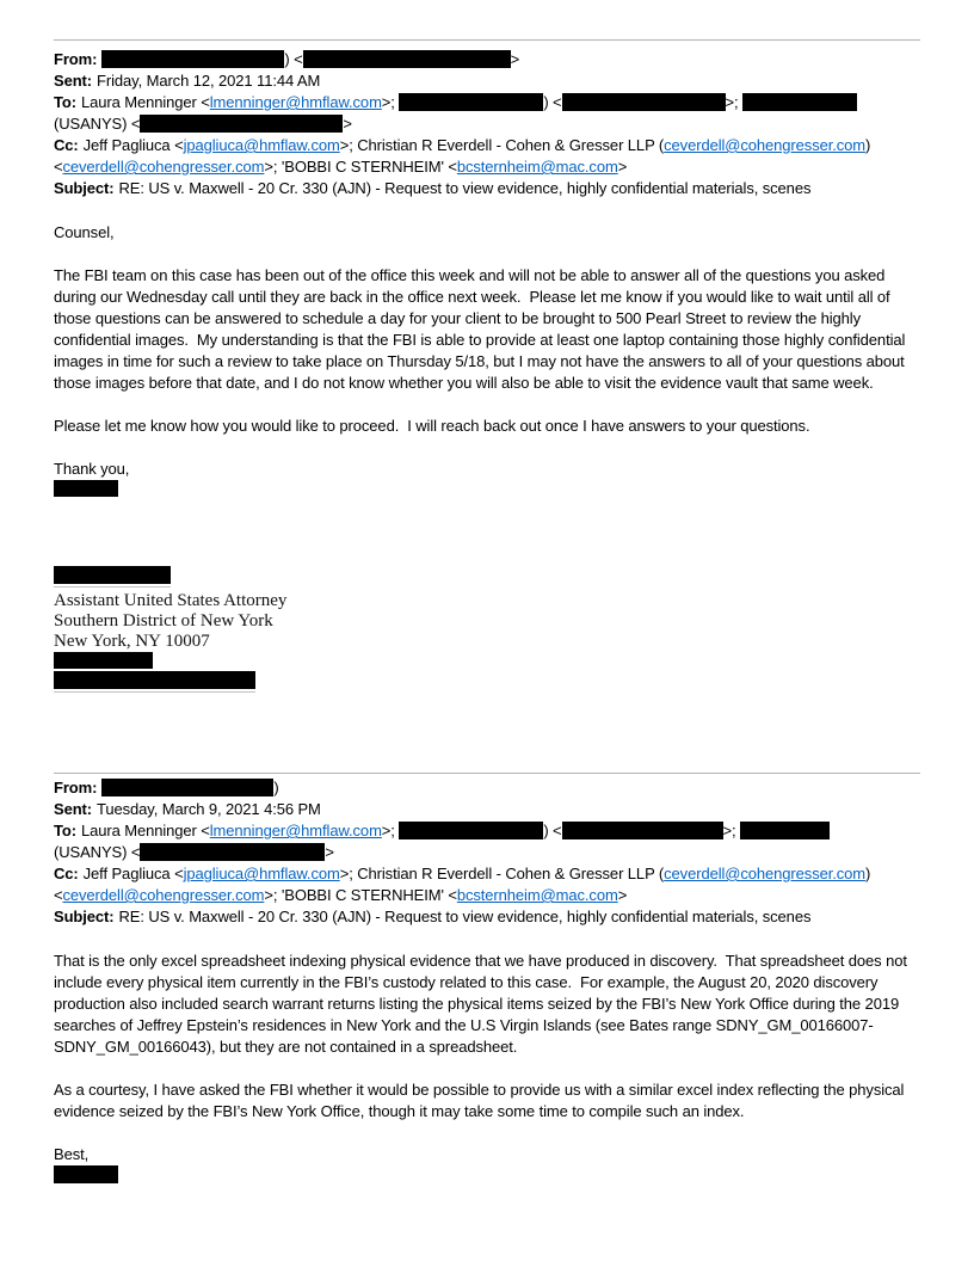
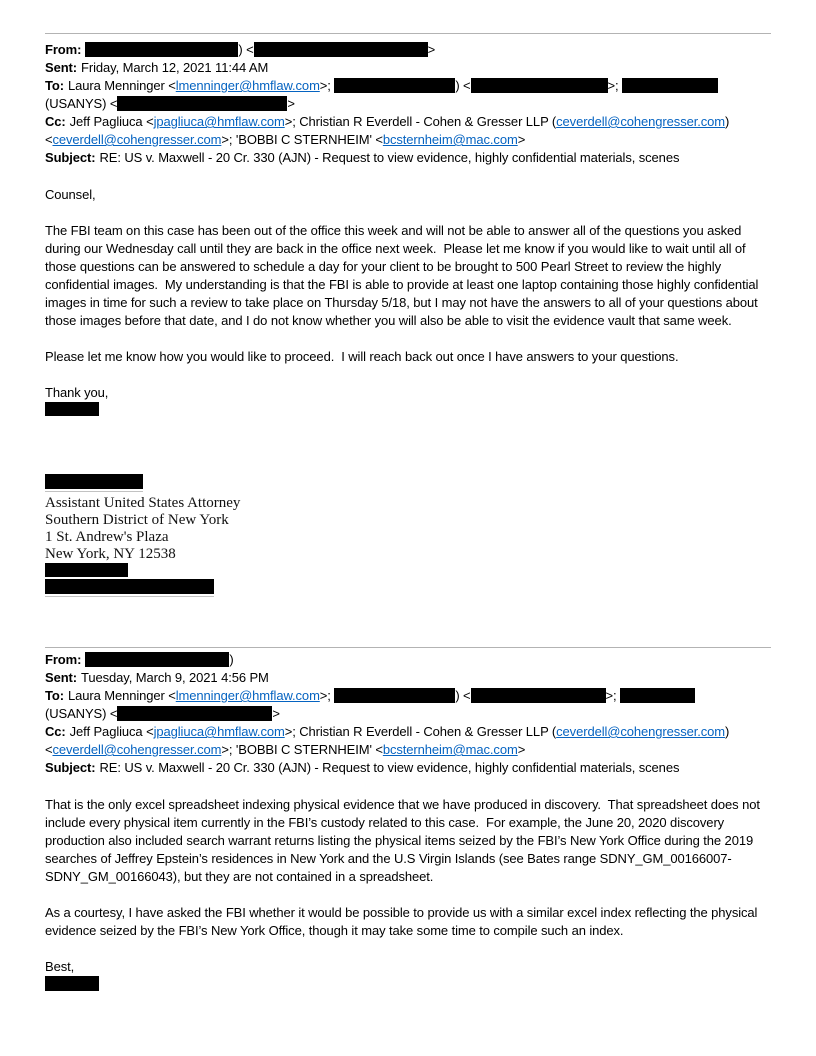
  From: ) < >
  Sent: Friday, March 12, 2021 11:44 AM
  To: Laura Menninger <lmenninger@hmflaw.com>; ) < >;
  (USANYS) < >
  Cc: Jeff Pagliuca <jpagliuca@hmflaw.com>; Christian R Everdell - Cohen & Gresser LLP (ceverdell@cohengresser.com)
  <ceverdell@cohengresser.com>; 'BOBBI C STERNHEIM' <bcsternheim@mac.com>
  Subject: RE: US v. Maxwell - 20 Cr. 330 (AJN) - Request to view evidence, highly confidential materials, scenes
  Counsel,
  The FBI team on this case has been out of the office this week and will not be able to answer all of the questions you asked during our Wednesday call until they are back in the office next week. Please let me know if you would like to wait until all of those questions can be answered to schedule a day for your client to be brought to 500 Pearl Street to review the highly confidential images. My understanding is that the FBI is able to provide at least one laptop containing those highly confidential images in time for such a review to take place on Thursday 5/18, but I may not have the answers to all of your questions about those images before that date, and I do not know whether you will also be able to visit the evidence vault that same week.
  Please let me know how you would like to proceed. I will reach back out once I have answers to your questions.
  Thank you,
  Assistant United States Attorney
  Southern District of New York
+ 1 St. Andrew's Plaza
- New York, NY 10007
+ New York, NY 12538
  From: )
  Sent: Tuesday, March 9, 2021 4:56 PM
  To: Laura Menninger <lmenninger@hmflaw.com>; ) < >;
  (USANYS) < >
  Cc: Jeff Pagliuca <jpagliuca@hmflaw.com>; Christian R Everdell - Cohen & Gresser LLP (ceverdell@cohengresser.com)
  <ceverdell@cohengresser.com>; 'BOBBI C STERNHEIM' <bcsternheim@mac.com>
  Subject: RE: US v. Maxwell - 20 Cr. 330 (AJN) - Request to view evidence, highly confidential materials, scenes
- That is the only excel spreadsheet indexing physical evidence that we have produced in discovery. That spreadsheet does not include every physical item currently in the FBI’s custody related to this case. For example, the August 20, 2020 discovery production also included search warrant returns listing the physical items seized by the FBI’s New York Office during the 2019 searches of Jeffrey Epstein’s residences in New York and the U.S Virgin Islands (see Bates range SDNY_GM_00166007-SDNY_GM_00166043), but they are not contained in a spreadsheet.
+ That is the only excel spreadsheet indexing physical evidence that we have produced in discovery. That spreadsheet does not include every physical item currently in the FBI’s custody related to this case. For example, the June 20, 2020 discovery production also included search warrant returns listing the physical items seized by the FBI’s New York Office during the 2019 searches of Jeffrey Epstein’s residences in New York and the U.S Virgin Islands (see Bates range SDNY_GM_00166007-SDNY_GM_00166043), but they are not contained in a spreadsheet.
  As a courtesy, I have asked the FBI whether it would be possible to provide us with a similar excel index reflecting the physical evidence seized by the FBI’s New York Office, though it may take some time to compile such an index.
  Best,
